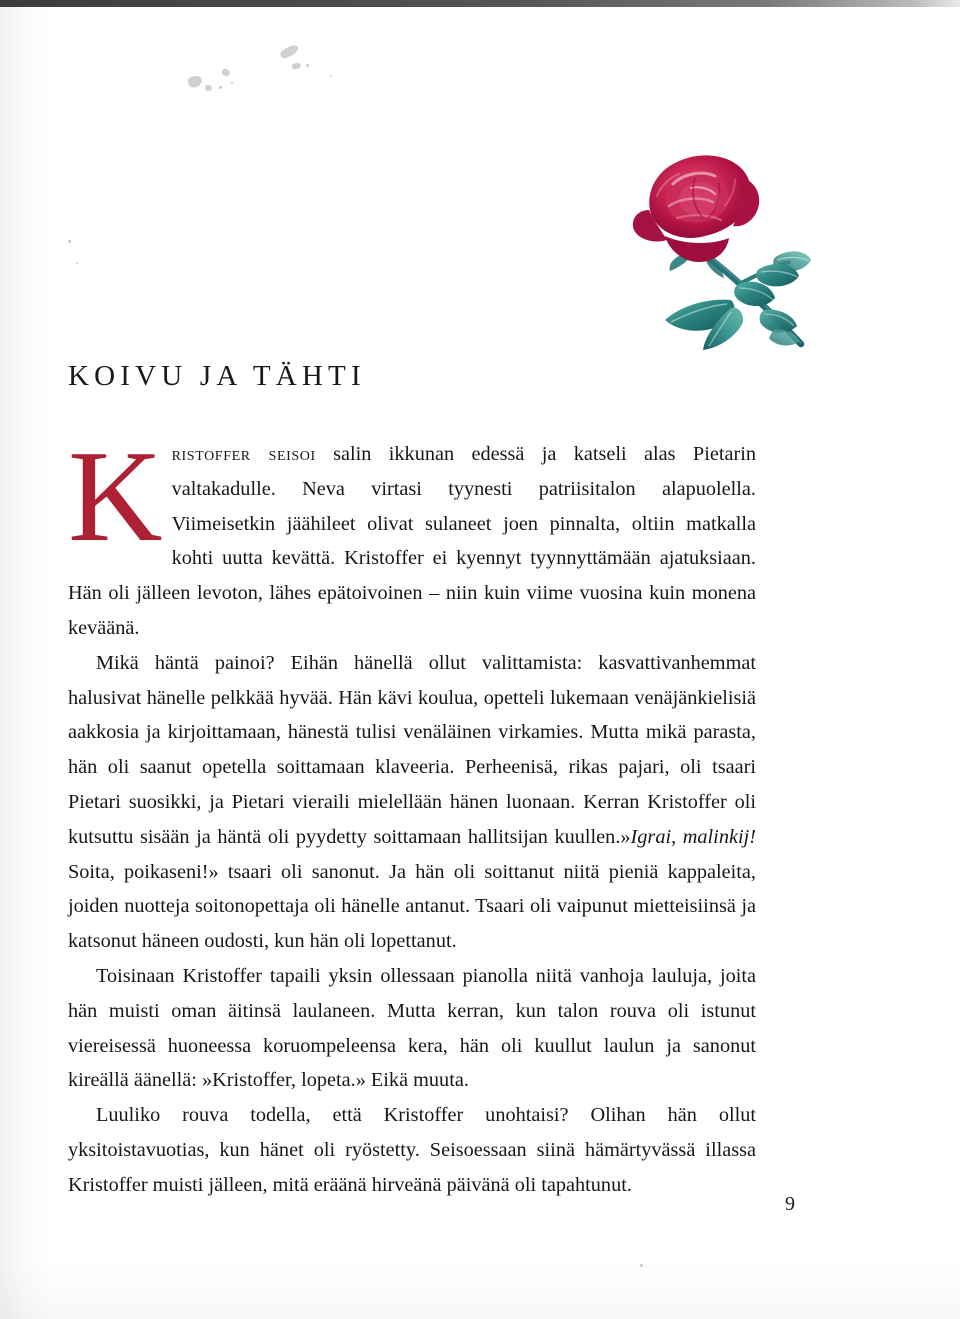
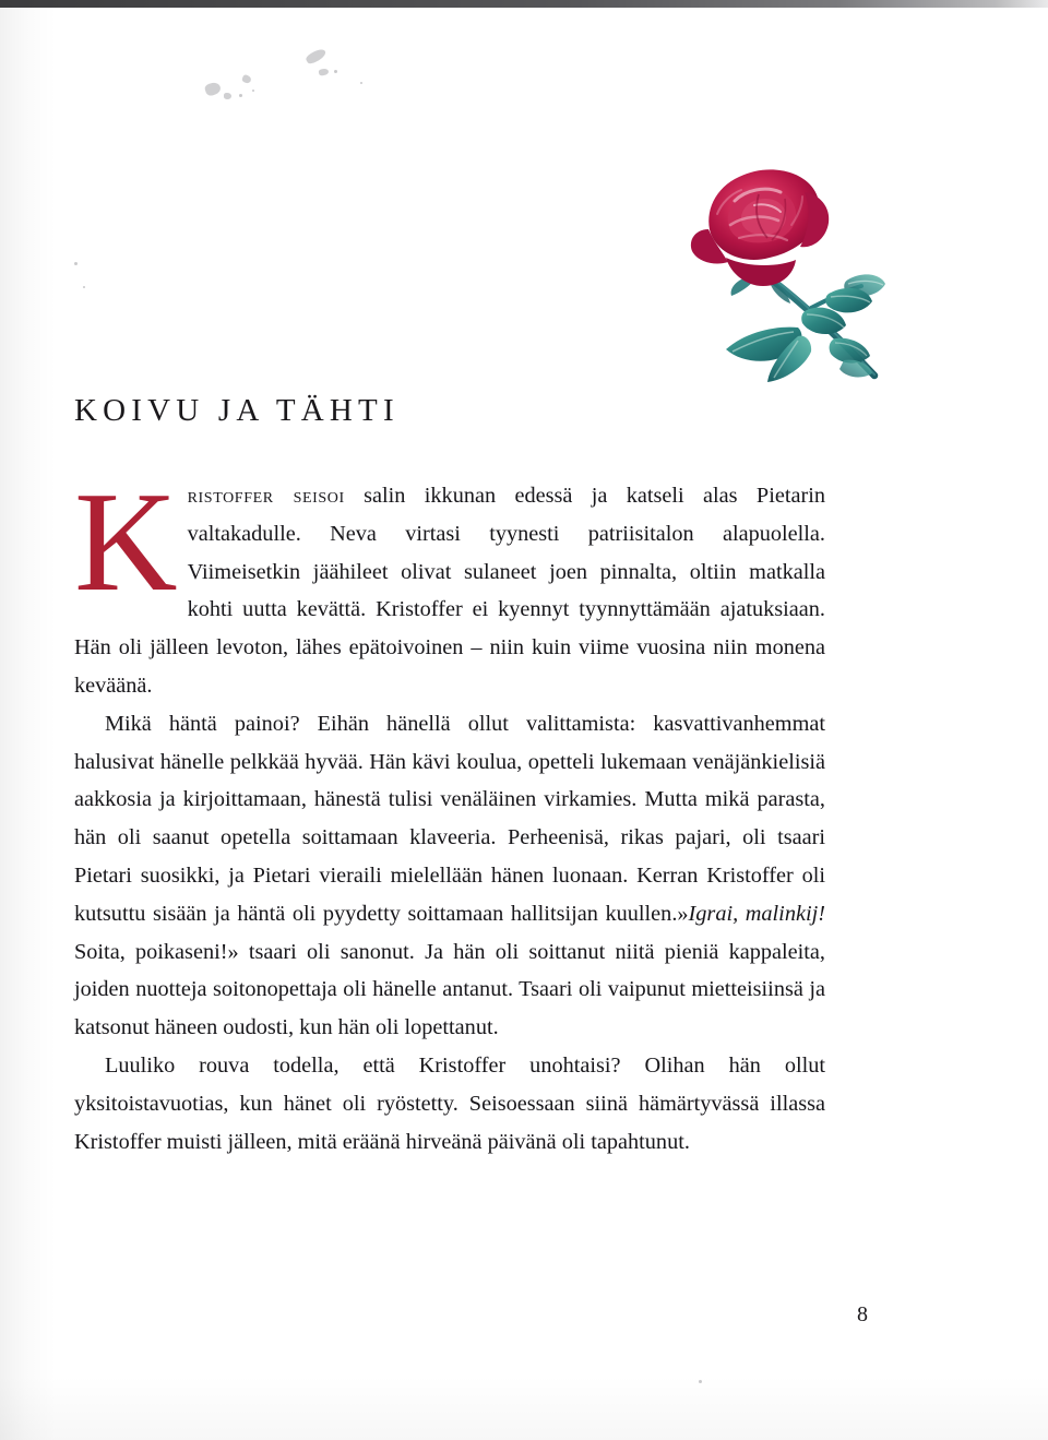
  KOIVU JA TÄHTI
  K
- ristoffer seisoi salin ikkunan edessä ja katseli alas Pietarin valtakadulle. Neva virtasi tyynesti patriisitalon alapuolella. Viimeisetkin jäähileet olivat sulaneet joen pinnalta, oltiin matkalla kohti uutta kevättä. Kristoffer ei kyennyt tyynnyttämään ajatuksiaan. Hän oli jälleen levoton, lähes epätoivoinen – niin kuin viime vuosina kuin monena keväänä.
+ ristoffer seisoi salin ikkunan edessä ja katseli alas Pietarin valtakadulle. Neva virtasi tyynesti patriisitalon alapuolella. Viimeisetkin jäähileet olivat sulaneet joen pinnalta, oltiin matkalla kohti uutta kevättä. Kristoffer ei kyennyt tyynnyttämään ajatuksiaan. Hän oli jälleen levoton, lähes epätoivoinen – niin kuin viime vuosina niin monena keväänä.
  Mikä häntä painoi? Eihän hänellä ollut valittamista: kasvattivanhemmat halusivat hänelle pelkkää hyvää. Hän kävi koulua, opetteli lukemaan venäjänkielisiä aakkosia ja kirjoittamaan, hänestä tulisi venäläinen virkamies. Mutta mikä parasta, hän oli saanut opetella soittamaan klaveeria. Perheenisä, rikas pajari, oli tsaari Pietari suosikki, ja Pietari vieraili mielellään hänen luonaan. Kerran Kristoffer oli kutsuttu sisään ja häntä oli pyydetty soittamaan hallitsijan kuullen.»Igrai, malinkij! Soita, poikaseni!» tsaari oli sanonut. Ja hän oli soittanut niitä pieniä kappaleita, joiden nuotteja soitonopettaja oli hänelle antanut. Tsaari oli vaipunut mietteisiinsä ja katsonut häneen oudosti, kun hän oli lopettanut.
- Toisinaan Kristoffer tapaili yksin ollessaan pianolla niitä vanhoja lauluja, joita hän muisti oman äitinsä laulaneen. Mutta kerran, kun talon rouva oli istunut viereisessä huoneessa koruompeleensa kera, hän oli kuullut laulun ja sanonut kireällä äänellä: »Kristoffer, lopeta.» Eikä muuta.
  Luuliko rouva todella, että Kristoffer unohtaisi? Olihan hän ollut yksitoistavuotias, kun hänet oli ryöstetty. Seisoessaan siinä hämärtyvässä illassa Kristoffer muisti jälleen, mitä eräänä hirveänä päivänä oli tapahtunut.
- 9
+ 8
